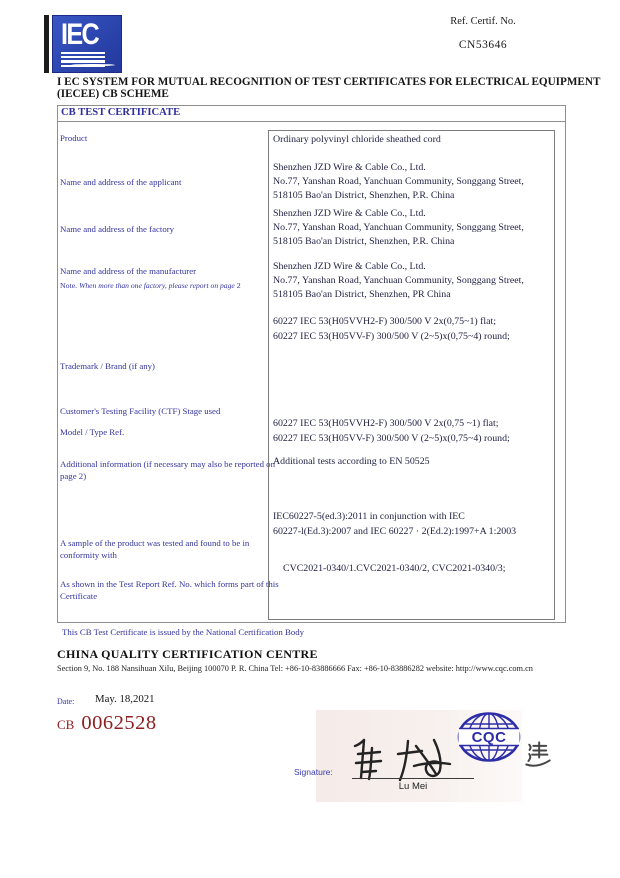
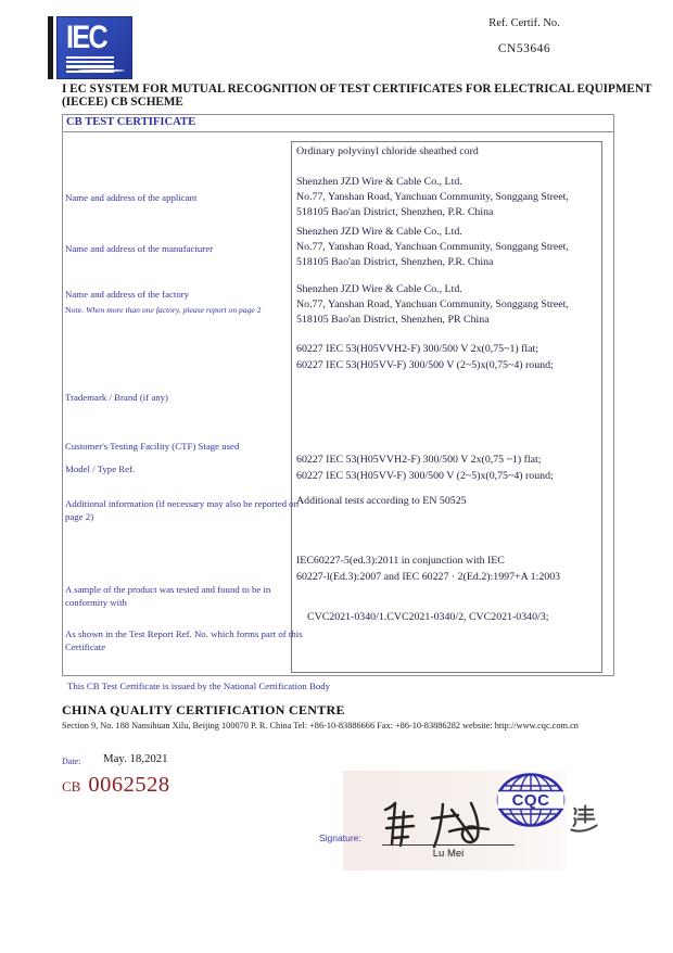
  IEC
  Ref. Certif. No.
  CN53646
  I EC SYSTEM FOR MUTUAL RECOGNITION OF TEST CERTIFICATES FOR ELECTRICAL EQUIPMENT
  (IECEE) CB SCHEME
  CB TEST CERTIFICATE
- Product
  Ordinary polyvinyl chloride sheathed cord
  Name and address of the applicant
  Shenzhen JZD Wire & Cable Co., Ltd.
  No.77, Yanshan Road, Yanchuan Community, Songgang Street,
  518105 Bao'an District, Shenzhen, P.R. China
- Name and address of the factory
+ Name and address of the manufacturer
  Shenzhen JZD Wire & Cable Co., Ltd.
  No.77, Yanshan Road, Yanchuan Community, Songgang Street,
  518105 Bao'an District, Shenzhen, P.R. China
- Name and address of the manufacturer
+ Name and address of the factory
  Note. When more than one factory, please report on page 2
  Shenzhen JZD Wire & Cable Co., Ltd.
  No.77, Yanshan Road, Yanchuan Community, Songgang Street,
  518105 Bao'an District, Shenzhen, PR China
  60227 IEC 53(H05VVH2-F) 300/500 V 2x(0,75~1) flat;
  60227 IEC 53(H05VV-F) 300/500 V (2~5)x(0,75~4) round;
  Trademark / Brand (if any)
  Customer's Testing Facility (CTF) Stage used
  Model / Type Ref.
  60227 IEC 53(H05VVH2-F) 300/500 V 2x(0,75 ~1) flat;
  60227 IEC 53(H05VV-F) 300/500 V (2~5)x(0,75~4) round;
  Additional information (if necessary may also be reported on page 2)
  Additional tests according to EN 50525
  A sample of the product was tested and found to be in conformity with
  IEC60227-5(ed.3):2011 in conjunction with IEC
  60227-l(Ed.3):2007 and IEC 60227 · 2(Ed.2):1997+A 1:2003
  As shown in the Test Report Ref. No. which forms part of this Certificate
  CVC2021-0340/1.CVC2021-0340/2, CVC2021-0340/3;
  This CB Test Certificate is issued by the National Certification Body
  CHINA QUALITY CERTIFICATION CENTRE
  Section 9, No. 188 Nansihuan Xilu, Beijing 100070 P. R. China Tel: +86-10-83886666 Fax: +86-10-83886282 website: http://www.cqc.com.cn
  Date:
  May. 18,2021
  CB 0062528
  Signature:
  Lu Mei
  CQC
